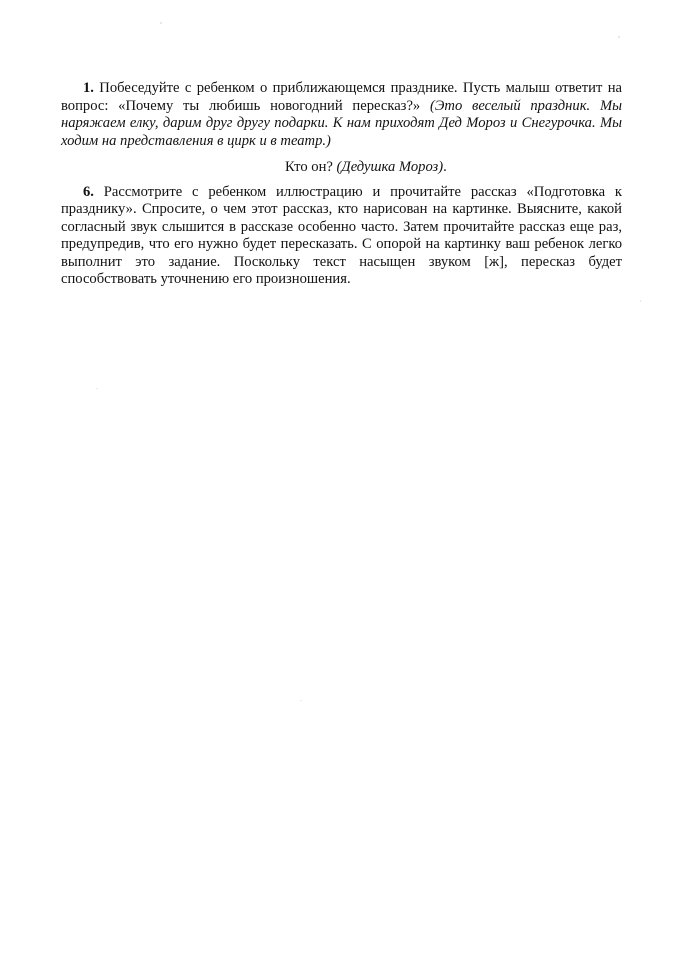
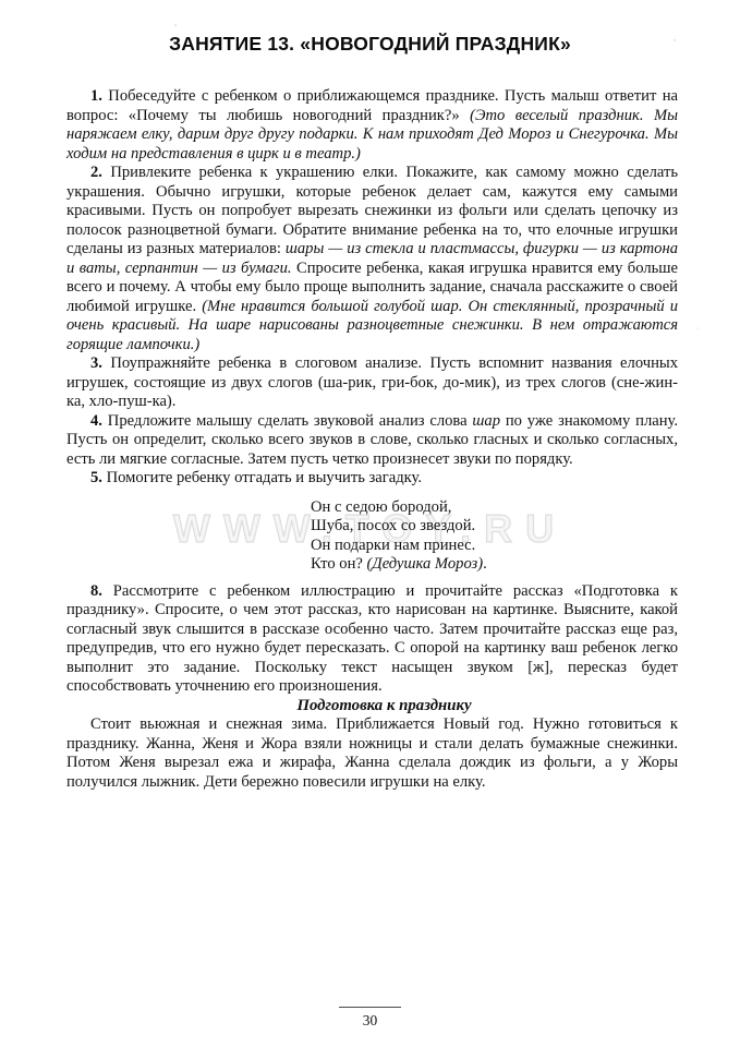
+ ЗАНЯТИЕ 13. «НОВОГОДНИЙ ПРАЗДНИК»
+ WWW.TOY.RU
- 1. Побеседуйте с ребенком о приближающемся празднике. Пусть малыш ответит на вопрос: «Почему ты любишь новогодний пересказ?» (Это веселый праздник. Мы наряжаем елку, дарим друг другу подарки. К нам приходят Дед Мороз и Снегурочка. Мы ходим на представления в цирк и в театр.)
+ 1. Побеседуйте с ребенком о приближающемся празднике. Пусть малыш ответит на вопрос: «Почему ты любишь новогодний праздник?» (Это веселый праздник. Мы наряжаем елку, дарим друг другу подарки. К нам приходят Дед Мороз и Снегурочка. Мы ходим на представления в цирк и в театр.)
+ 2. Привлеките ребенка к украшению елки. Покажите, как самому можно сделать украшения. Обычно игрушки, которые ребенок делает сам, кажутся ему самыми красивыми. Пусть он попробует вырезать снежинки из фольги или сделать цепочку из полосок разноцветной бумаги. Обратите внимание ребенка на то, что елочные игрушки сделаны из разных материалов: шары — из стекла и пластмассы, фигурки — из картона и ваты, серпантин — из бумаги. Спросите ребенка, какая игрушка нравится ему больше всего и почему. А чтобы ему было проще выполнить задание, сначала расскажите о своей любимой игрушке. (Мне нравится большой голубой шар. Он стеклянный, прозрачный и очень красивый. На шаре нарисованы разноцветные снежинки. В нем отражаются горящие лампочки.)
+ 3. Поупражняйте ребенка в слоговом анализе. Пусть вспомнит названия елочных игрушек, состоящие из двух слогов (ша-рик, гри-бок, до-мик), из трех слогов (сне-жин-ка, хло-пуш-ка).
+ 4. Предложите малышу сделать звуковой анализ слова шар по уже знакомому плану. Пусть он определит, сколько всего звуков в слове, сколько гласных и сколько согласных, есть ли мягкие согласные. Затем пусть четко произнесет звуки по порядку.
+ 5. Помогите ребенку отгадать и выучить загадку.
+ Он с седою бородой,
+ Шуба, посох со звездой.
+ Он подарки нам принес.
  Кто он? (Дедушка Мороз).
- 6. Рассмотрите с ребенком иллюстрацию и прочитайте рассказ «Подготовка к празднику». Спросите, о чем этот рассказ, кто нарисован на картинке. Выясните, какой согласный звук слышится в рассказе особенно часто. Затем прочитайте рассказ еще раз, предупредив, что его нужно будет пересказать. С опорой на картинку ваш ребенок легко выполнит это задание. Поскольку текст насыщен звуком [ж], пересказ будет способствовать уточнению его произношения.
+ 8. Рассмотрите с ребенком иллюстрацию и прочитайте рассказ «Подготовка к празднику». Спросите, о чем этот рассказ, кто нарисован на картинке. Выясните, какой согласный звук слышится в рассказе особенно часто. Затем прочитайте рассказ еще раз, предупредив, что его нужно будет пересказать. С опорой на картинку ваш ребенок легко выполнит это задание. Поскольку текст насыщен звуком [ж], пересказ будет способствовать уточнению его произношения.
+ Подготовка к празднику
+ Стоит вьюжная и снежная зима. Приближается Новый год. Нужно готовиться к празднику. Жанна, Женя и Жора взяли ножницы и стали делать бумажные снежинки. Потом Женя вырезал ежа и жирафа, Жанна сделала дождик из фольги, а у Жоры получился лыжник. Дети бережно повесили игрушки на елку.
+ 30
